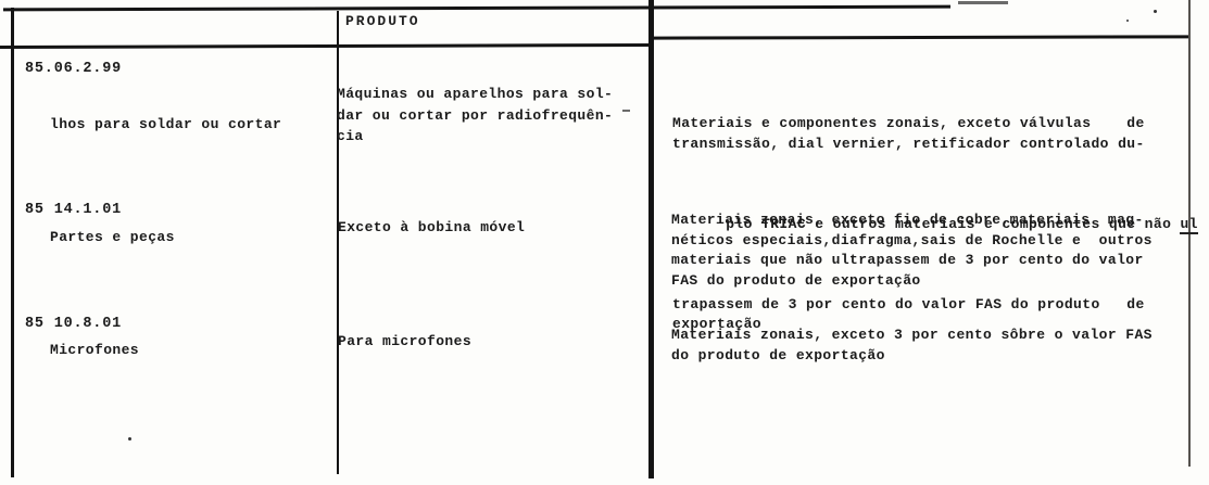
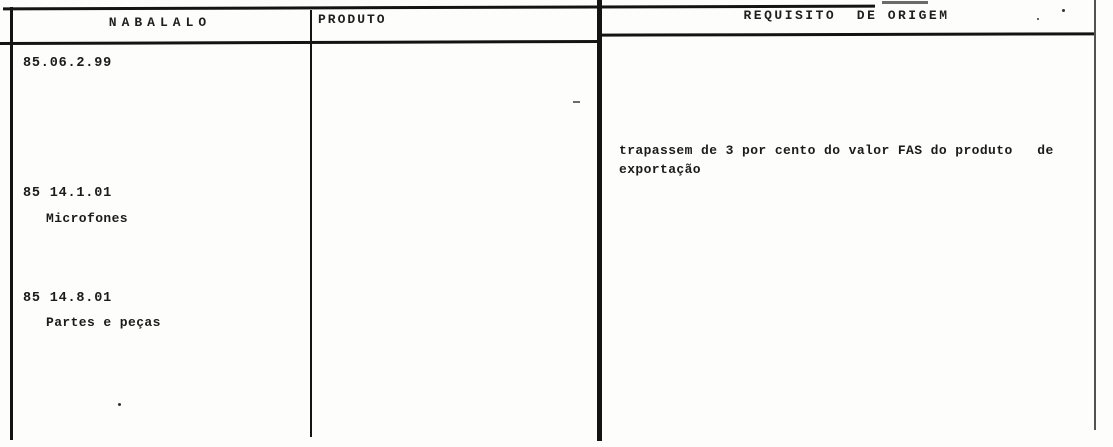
+ NABALALO
  PRODUTO
+ REQUISITO DE ORIGEM
  85.06.2.99
- lhos para soldar ou cortar
- Máquinas ou aparelhos para sol-
- dar ou cortar por radiofrequên-
- cia
- Materiais e componentes zonais, exceto válvulas de
- transmissão, dial vernier, retificador controlado du-
- plo TRIAC e outros materiais e componentes que não ul
  trapassem de 3 por cento do valor FAS do produto de
  exportação
  85 14.1.01
- Partes e peças
+ Microfones
- Exceto à bobina móvel
- Materiais zonais, exceto fio de cobre,materiais mag-
- néticos especiais,diafragma,sais de Rochelle e outros
- materiais que não ultrapassem de 3 por cento do valor
- FAS do produto de exportação
- 85 10.8.01
+ 85 14.8.01
- Microfones
+ Partes e peças
- Para microfones
- Materiais zonais, exceto 3 por cento sôbre o valor FAS
- do produto de exportação
